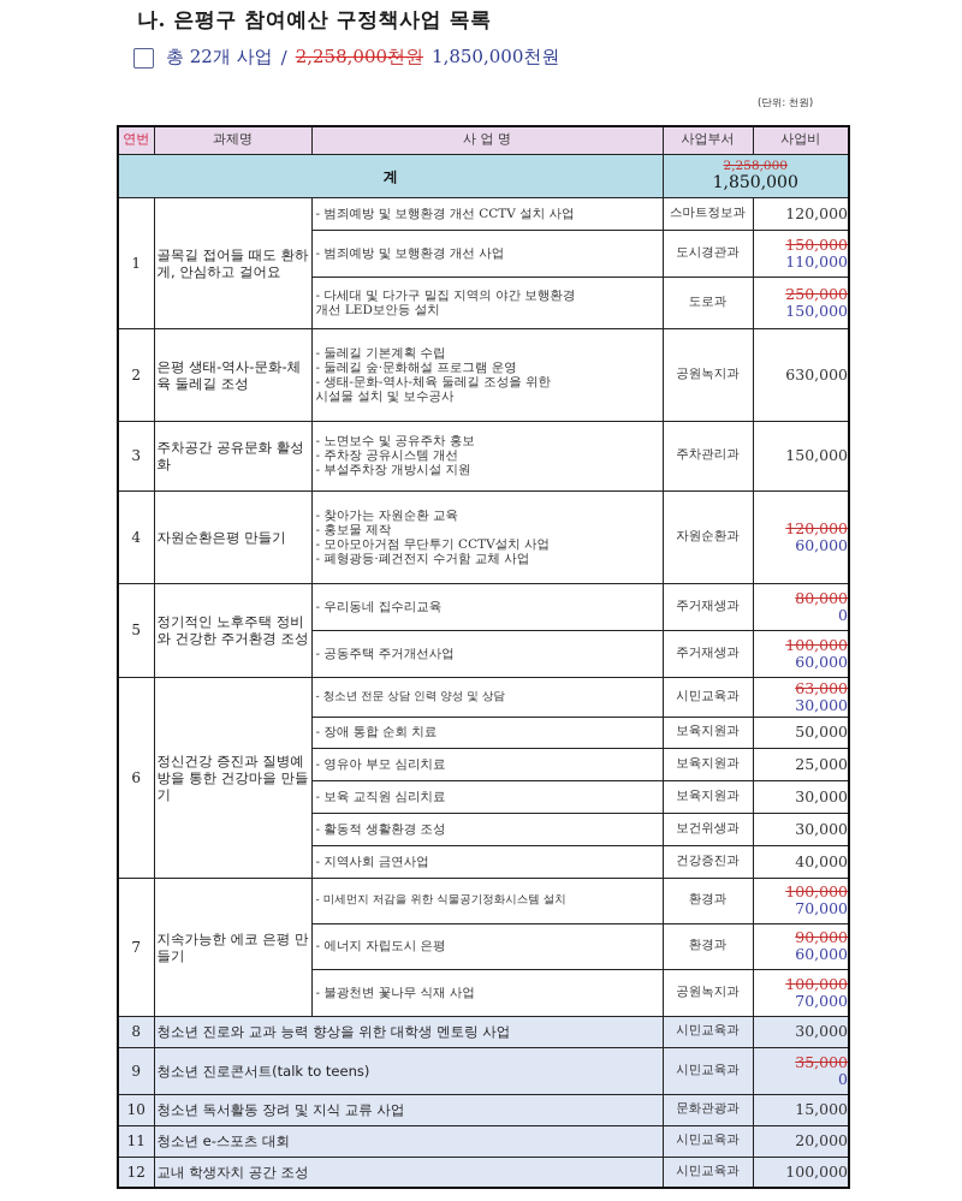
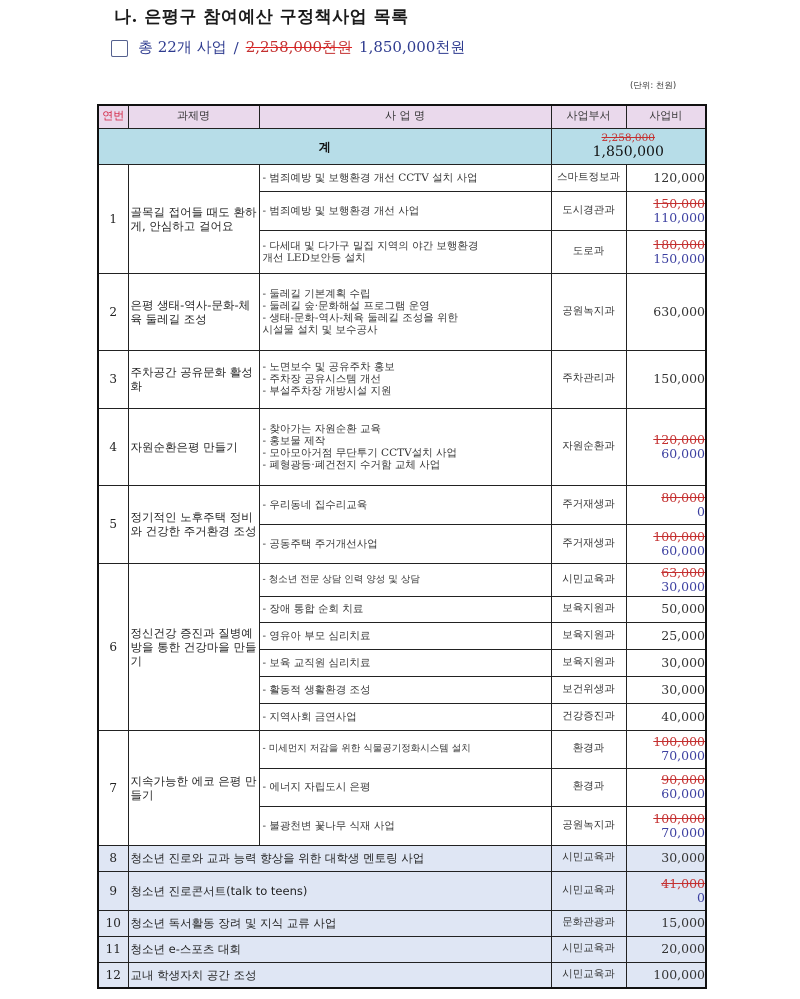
  나. 은평구 참여예산 구정책사업 목록
  총 22개 사업
  /
  2,258,000천원
  1,850,000천원
  (단위: 천원)
  연번	과제명	사 업 명	사업부서	사업비
  계	2,258,000 1,850,000
  1	골목길 접어들 때도 환하게, 안심하고 걸어요	- 범죄예방 및 보행환경 개선 CCTV 설치 사업	스마트정보과	120,000
  - 범죄예방 및 보행환경 개선 사업	도시경관과	150,000110,000
- - 다세대 및 다가구 밀집 지역의 야간 보행환경 개선 LED보안등 설치	도로과	250,000150,000
+ - 다세대 및 다가구 밀집 지역의 야간 보행환경 개선 LED보안등 설치	도로과	180,000150,000
  2	은평 생태-역사-문화-체육 둘레길 조성	- 둘레길 기본계획 수립- 둘레길 숲·문화해설 프로그램 운영- 생태-문화-역사-체육 둘레길 조성을 위한 시설물 설치 및 보수공사	공원녹지과	630,000
  3	주차공간 공유문화 활성화	- 노면보수 및 공유주차 홍보- 주차장 공유시스템 개선- 부설주차장 개방시설 지원	주차관리과	150,000
  4	자원순환은평 만들기	- 찾아가는 자원순환 교육- 홍보물 제작- 모아모아거점 무단투기 CCTV설치 사업- 폐형광등·폐건전지 수거함 교체 사업	자원순환과	120,00060,000
  5	정기적인 노후주택 정비와 건강한 주거환경 조성	- 우리동네 집수리교육	주거재생과	80,0000
  - 공동주택 주거개선사업	주거재생과	100,00060,000
  6	정신건강 증진과 질병예방을 통한 건강마을 만들기	- 청소년 전문 상담 인력 양성 및 상담	시민교육과	63,00030,000
  - 장애 통합 순회 치료	보육지원과	50,000
  - 영유아 부모 심리치료	보육지원과	25,000
  - 보육 교직원 심리치료	보육지원과	30,000
  - 활동적 생활환경 조성	보건위생과	30,000
  - 지역사회 금연사업	건강증진과	40,000
  7	지속가능한 에코 은평 만들기	- 미세먼지 저감을 위한 식물공기정화시스템 설치	환경과	100,00070,000
  - 에너지 자립도시 은평	환경과	90,00060,000
  - 불광천변 꽃나무 식재 사업	공원녹지과	100,00070,000
  8	청소년 진로와 교과 능력 향상을 위한 대학생 멘토링 사업	시민교육과	30,000
- 9	청소년 진로콘서트(talk to teens)	시민교육과	35,0000
+ 9	청소년 진로콘서트(talk to teens)	시민교육과	41,0000
  10	청소년 독서활동 장려 및 지식 교류 사업	문화관광과	15,000
  11	청소년 e-스포츠 대회	시민교육과	20,000
  12	교내 학생자치 공간 조성	시민교육과	100,000
